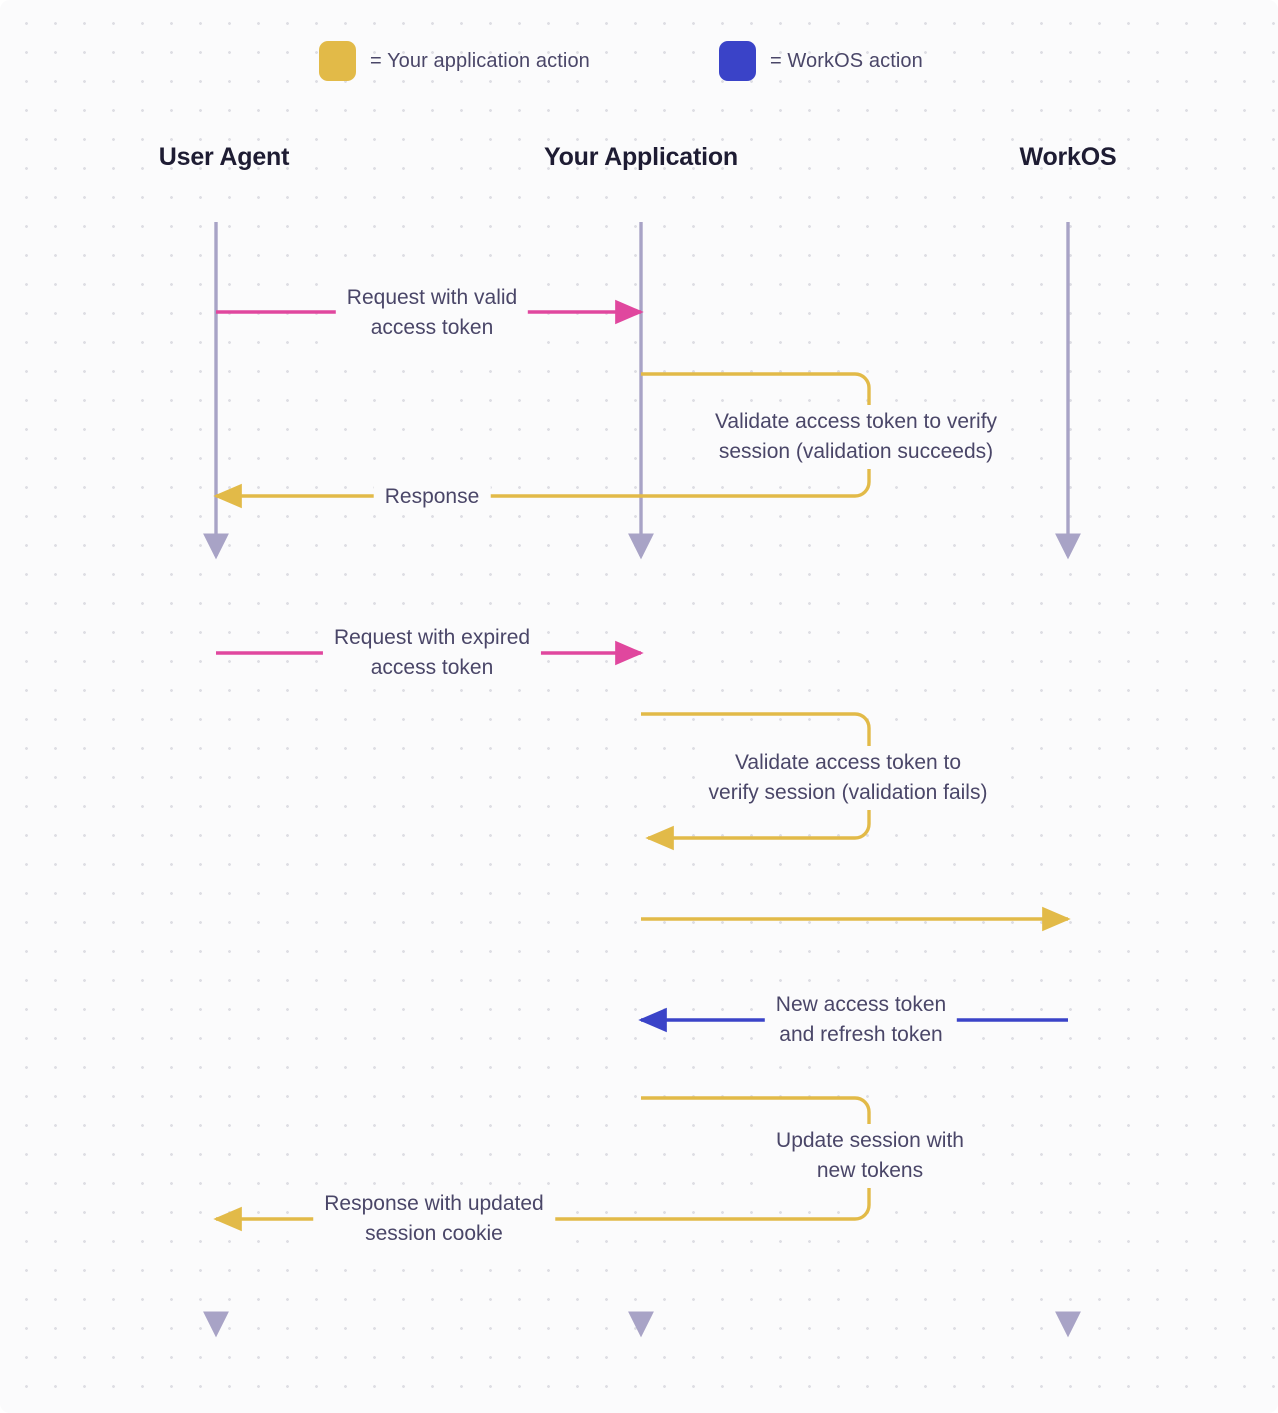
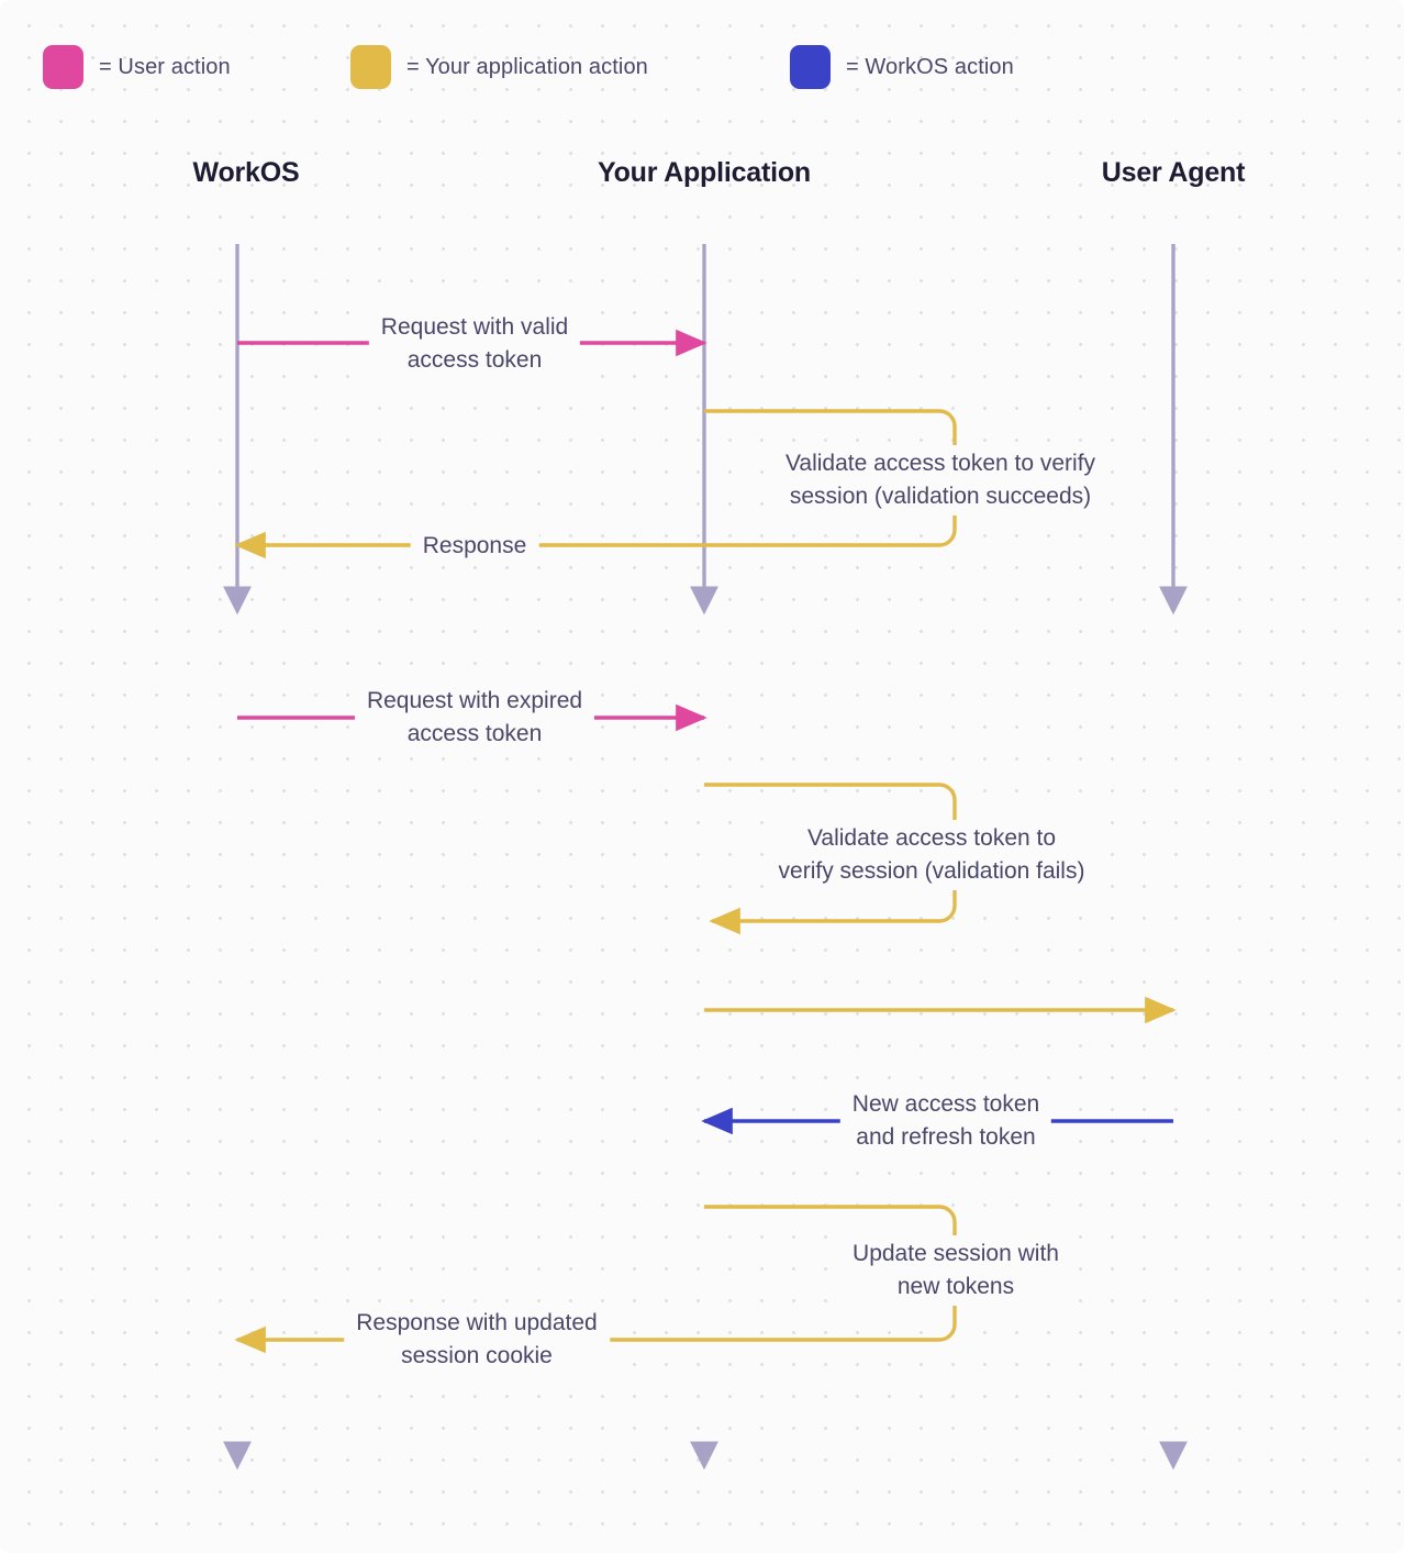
+ = User action
  = Your application action
  = WorkOS action
- User Agent
+ WorkOS
  Your Application
- WorkOS
+ User Agent
  Request with valid
  access token
  Validate access token to verify
  session (validation succeeds)
  Response
  Request with expired
  access token
  Validate access token to
  verify session (validation fails)
  New access token
  and refresh token
  Update session with
  new tokens
  Response with updated
  session cookie
